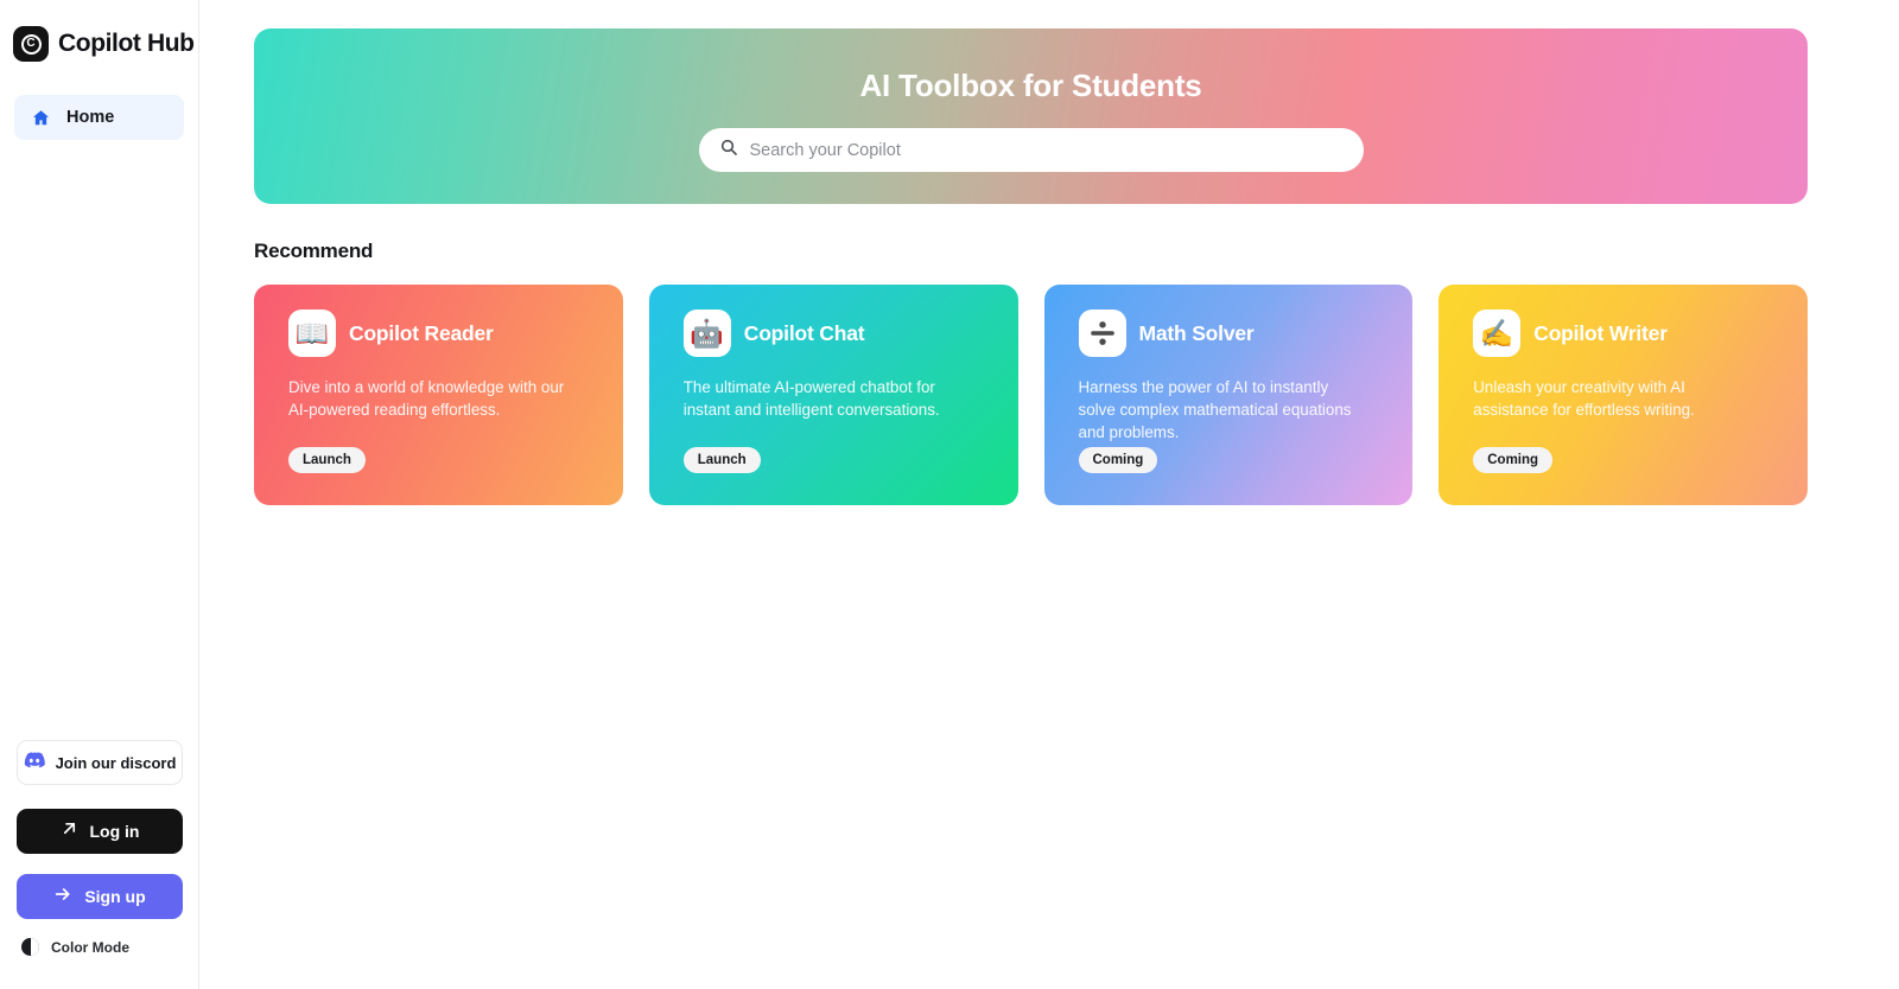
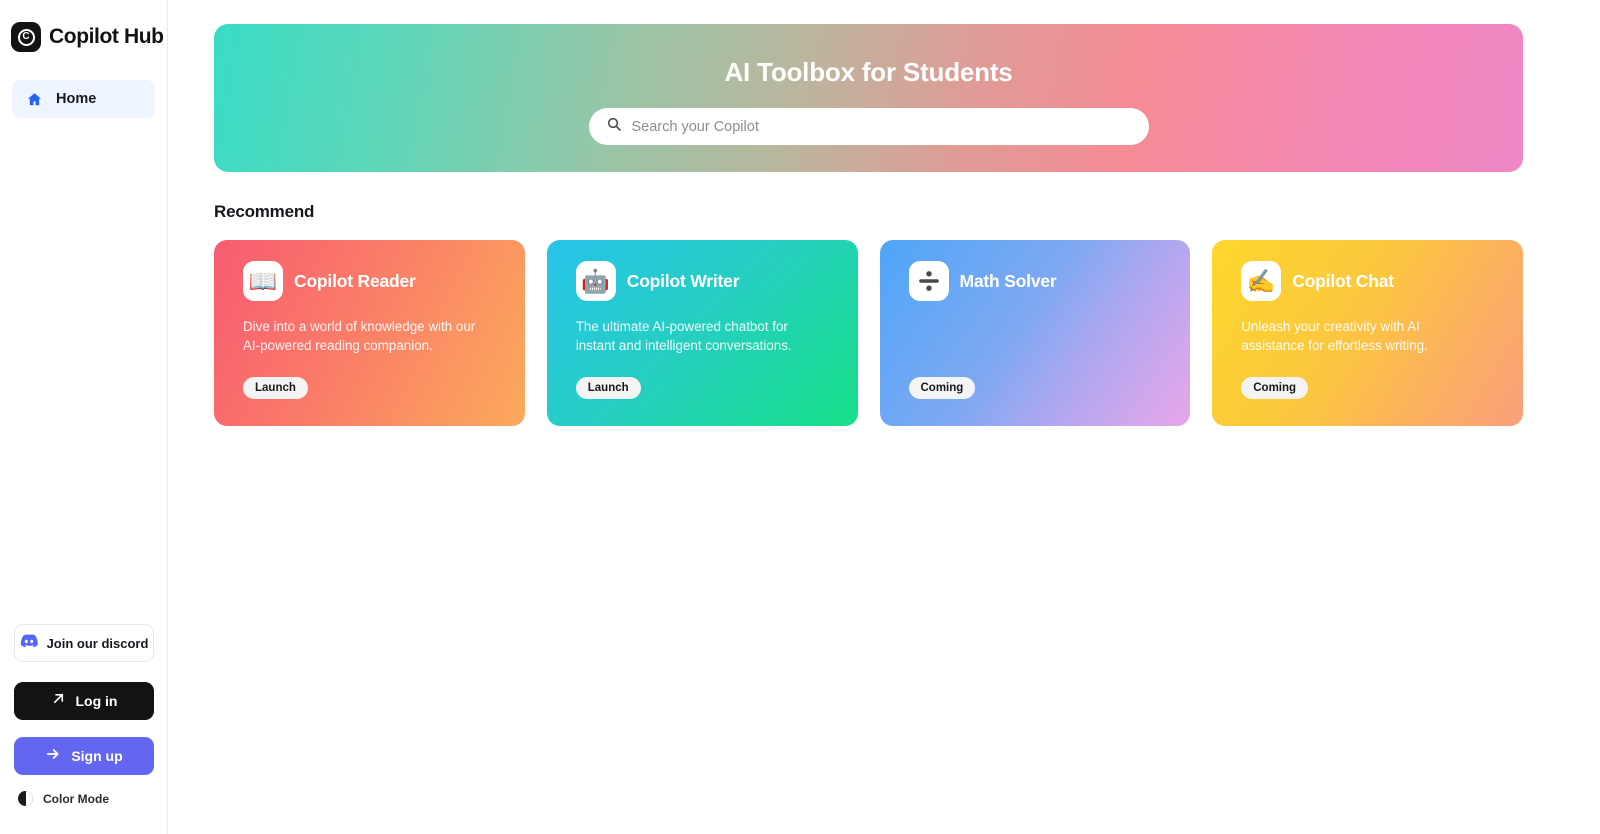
  C
  Copilot Hub
  Home
  Join our discord
  Log in
  Sign up
  Color Mode
  AI Toolbox for Students
  Search your Copilot
  Recommend
  📖
  Copilot Reader
- Dive into a world of knowledge with our AI-powered reading effortless.
+ Dive into a world of knowledge with our AI-powered reading companion.
  Launch
  🤖
- Copilot Chat
+ Copilot Writer
  The ultimate AI-powered chatbot for instant and intelligent conversations.
  Launch
  Math Solver
- Harness the power of AI to instantly solve complex mathematical equations and problems.
  Coming
  ✍️
- Copilot Writer
+ Copilot Chat
  Unleash your creativity with AI assistance for effortless writing.
  Coming
